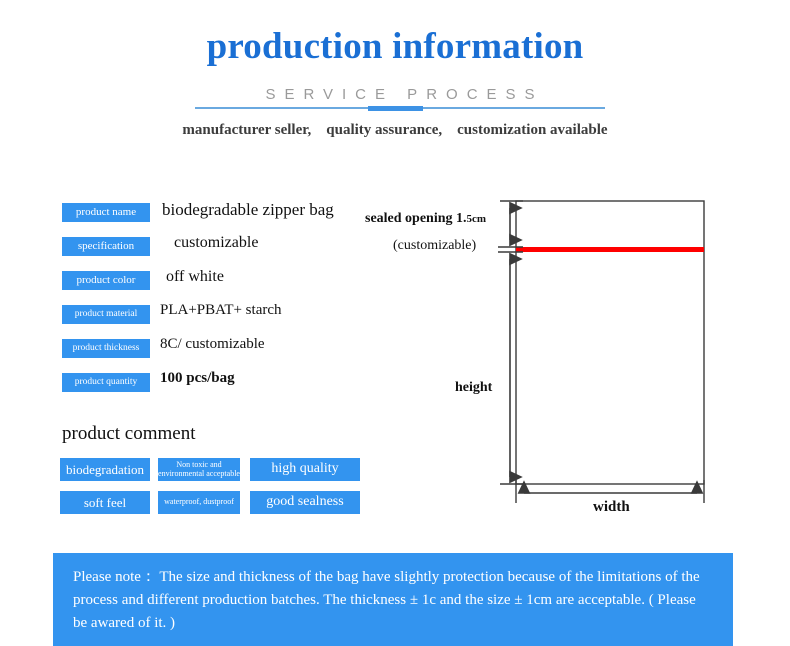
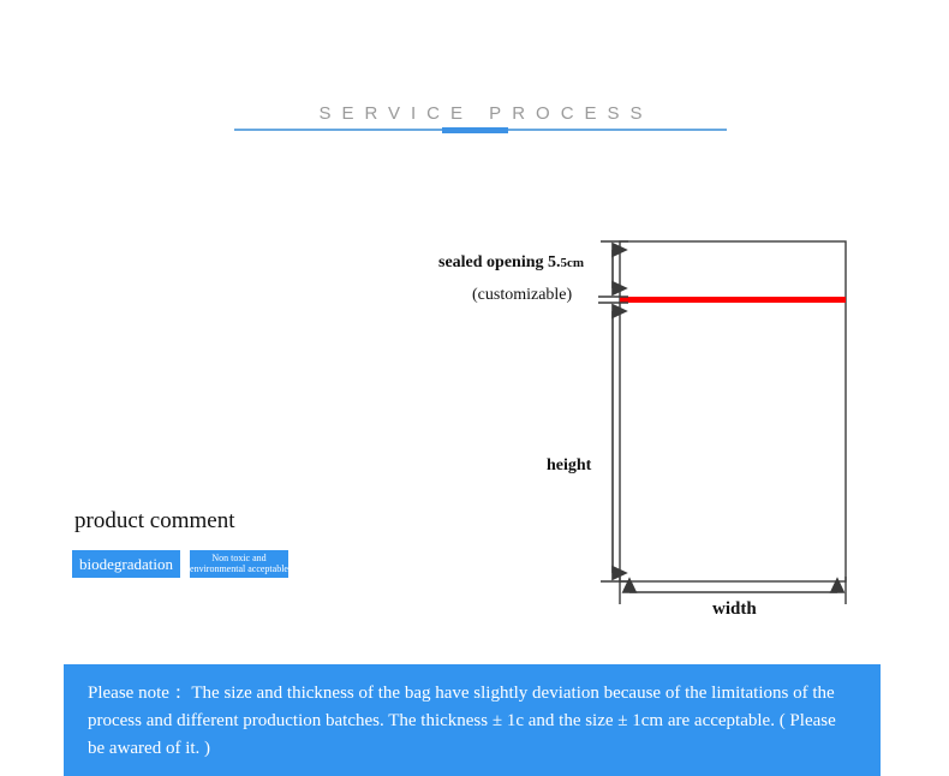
- production information
  SERVICE PROCESS
- manufacturer seller, quality assurance, customization available
- product name
- biodegradable zipper bag
- specification
- customizable
- product color
- off white
- product material
- PLA+PBAT+ starch
- product thickness
- 8C/ customizable
- product quantity
- 100 pcs/bag
  product comment
  biodegradation
  Non toxic and environmental acceptable
- high quality
- soft feel
- waterproof, dustproof
- good sealness
- sealed opening 1.5cm
+ sealed opening 5.5cm
  (customizable)
  height
  width
- Please note： The size and thickness of the bag have slightly protection because of the limitations of the process and different production batches. The thickness ± 1c and the size ± 1cm are acceptable. ( Please be awared of it. )
+ Please note： The size and thickness of the bag have slightly deviation because of the limitations of the process and different production batches. The thickness ± 1c and the size ± 1cm are acceptable. ( Please be awared of it. )
